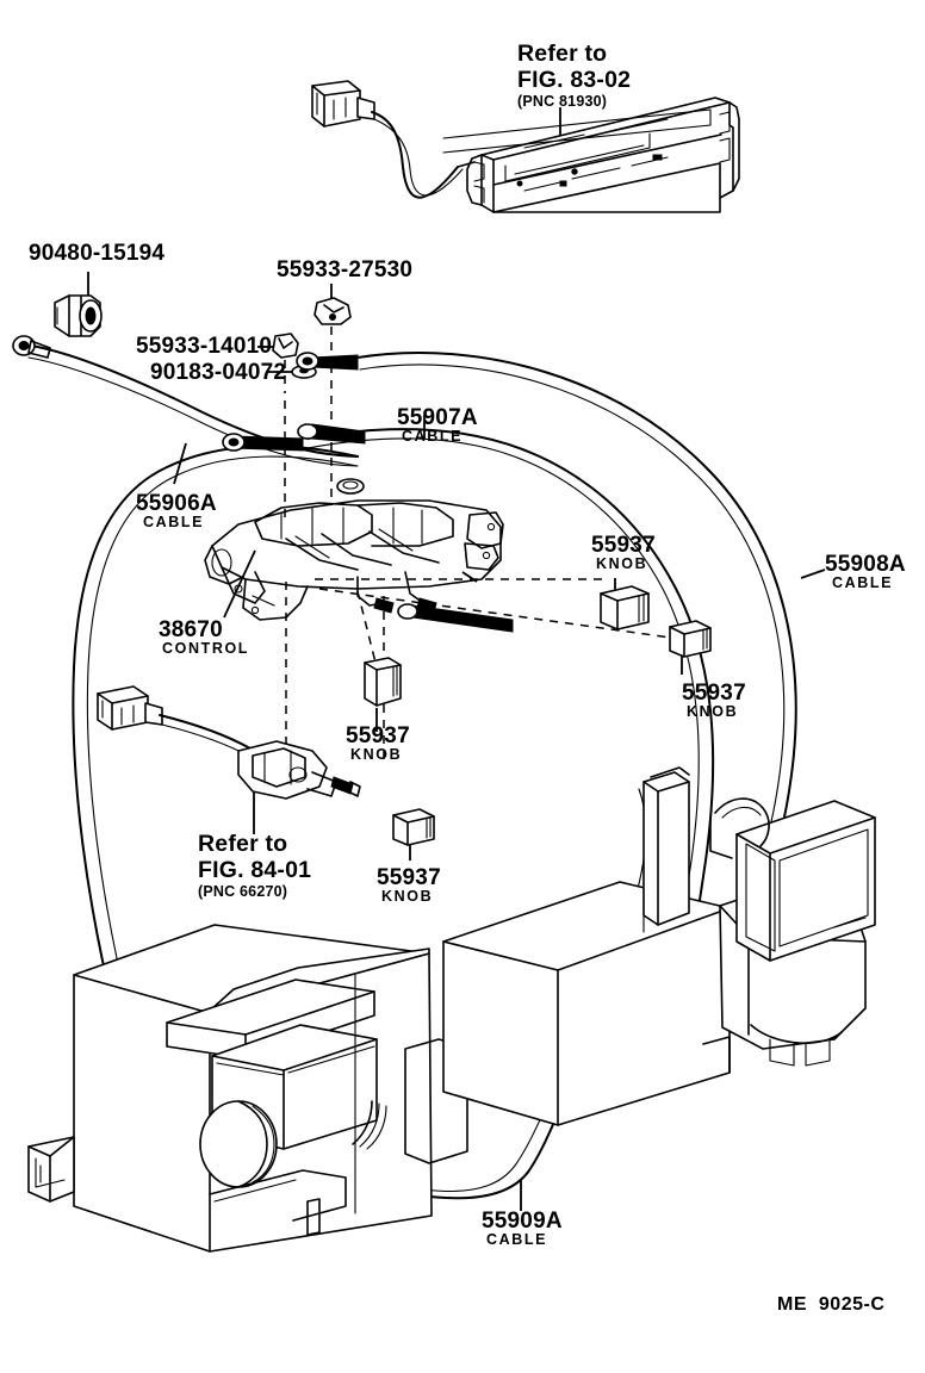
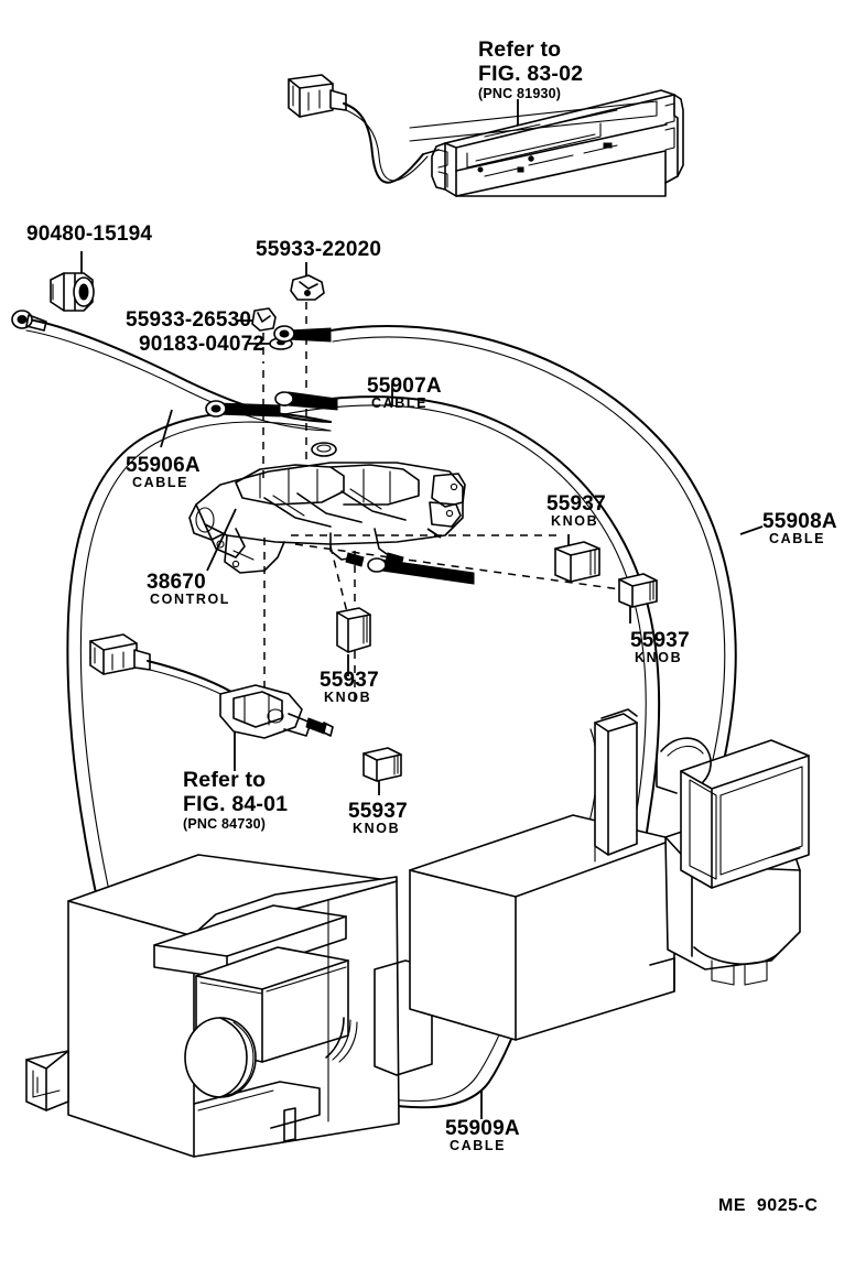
  Refer to
  FIG. 83-02
  (PNC 81930)
  90480-15194
- 55933-27530
+ 55933-22020
- 55933-14010
+ 55933-26530
  90183-04072
  55907A
  CABLE
  55906A
  CABLE
  55937
  KNOB
  55908A
  CABLE
  38670
  CONTROL
  55937
  KNOB
  55937
  KNOB
  Refer to
  FIG. 84-01
- (PNC 66270)
+ (PNC 84730)
  55937
  KNOB
  55909A
  CABLE
  ME 9025-C
